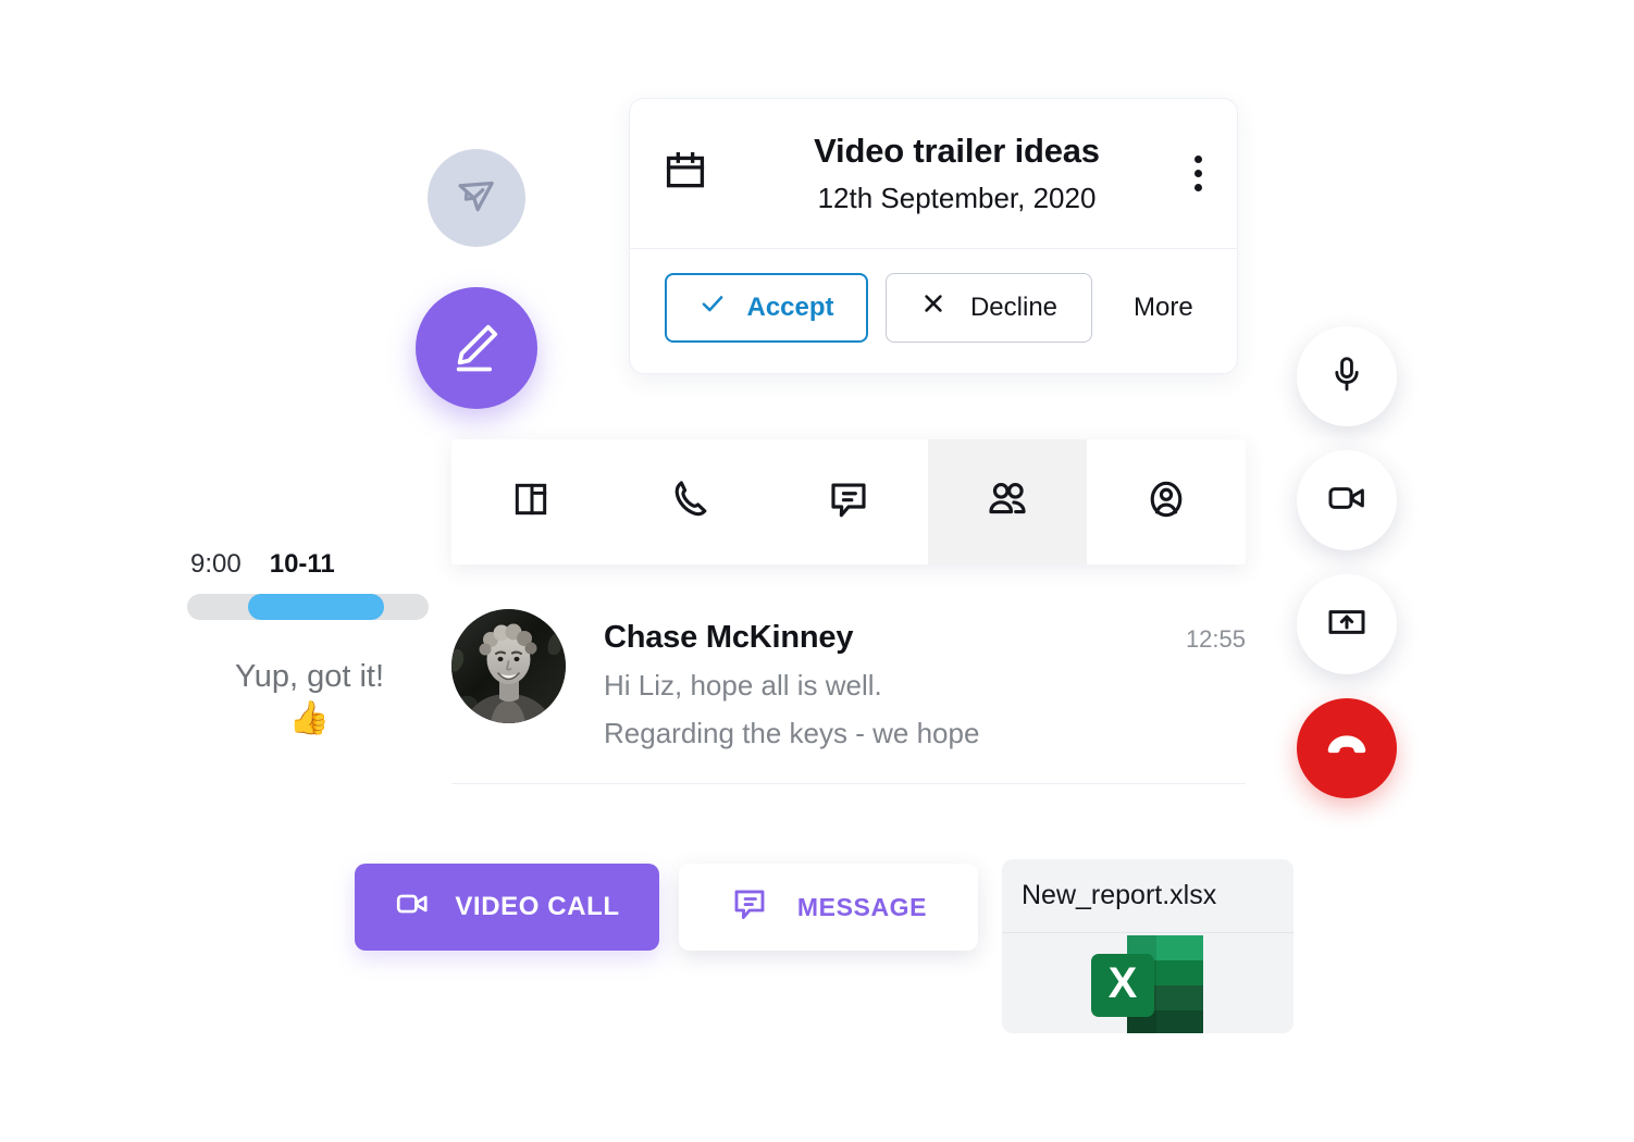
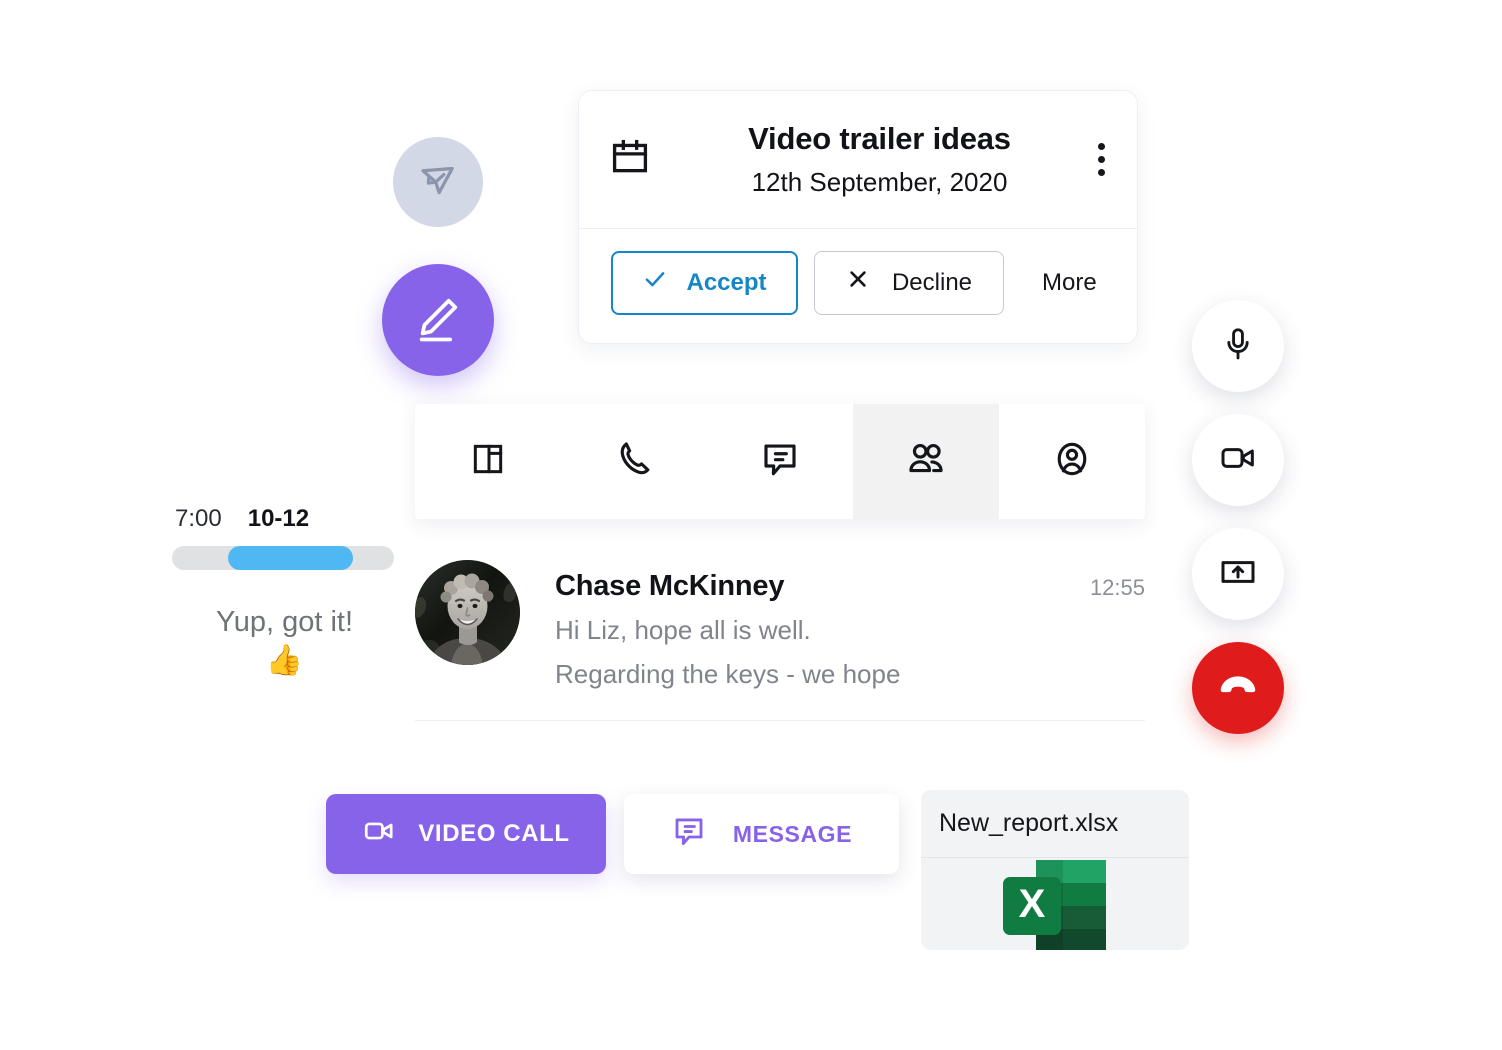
  Video trailer ideas
  12th September, 2020
  Accept
  Decline
  More
- 9:00
+ 7:00
- 10-11
+ 10-12
  Yup, got it!
  👍
  Chase McKinney
  12:55
  Hi Liz, hope all is well.
  Regarding the keys - we hope
  VIDEO CALL
  MESSAGE
  New_report.xlsx
  X
